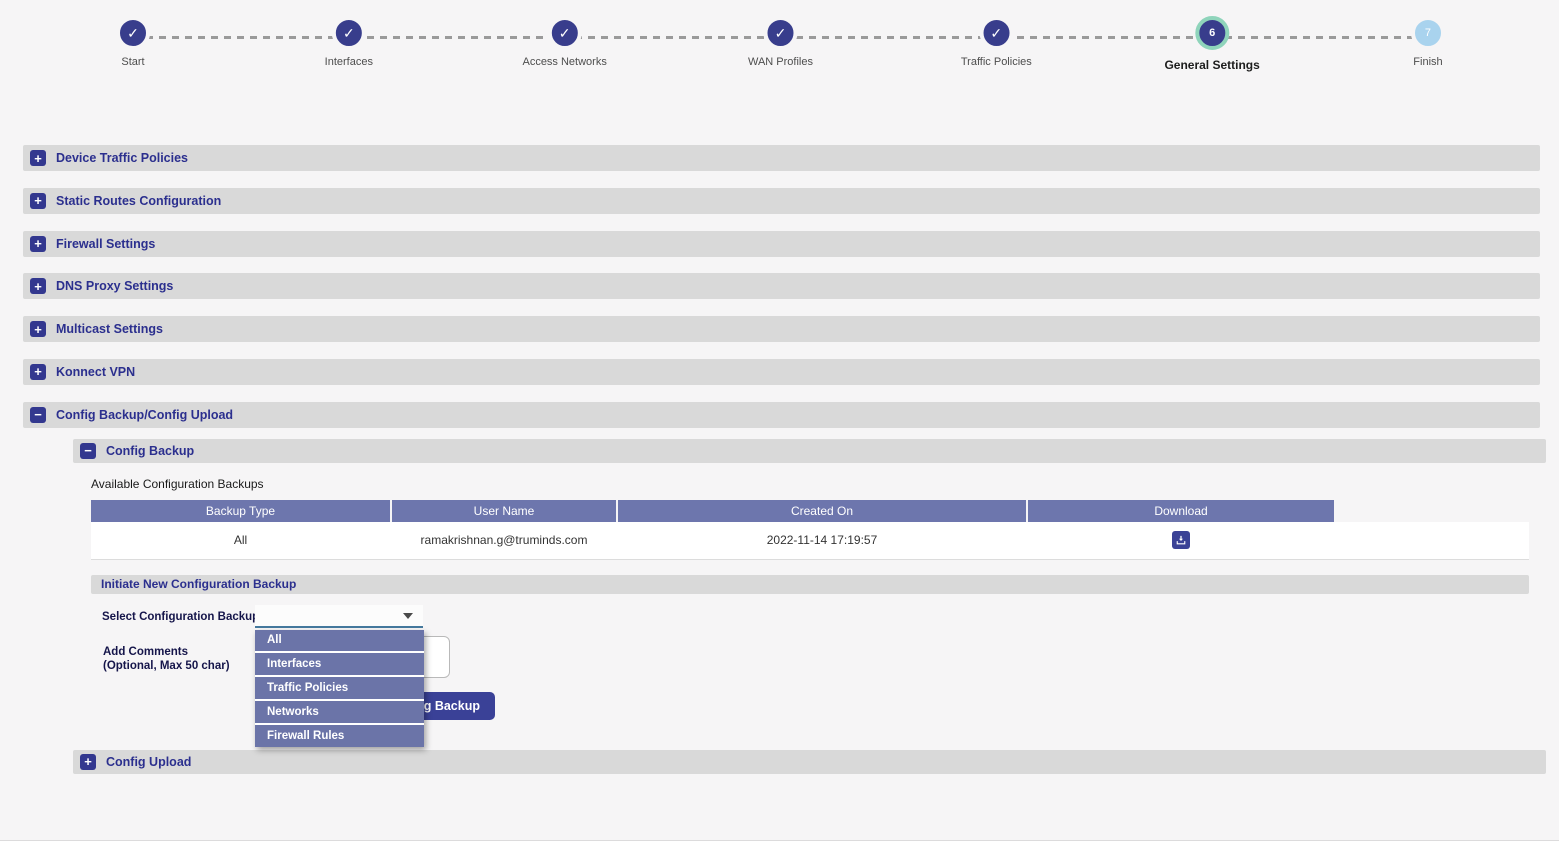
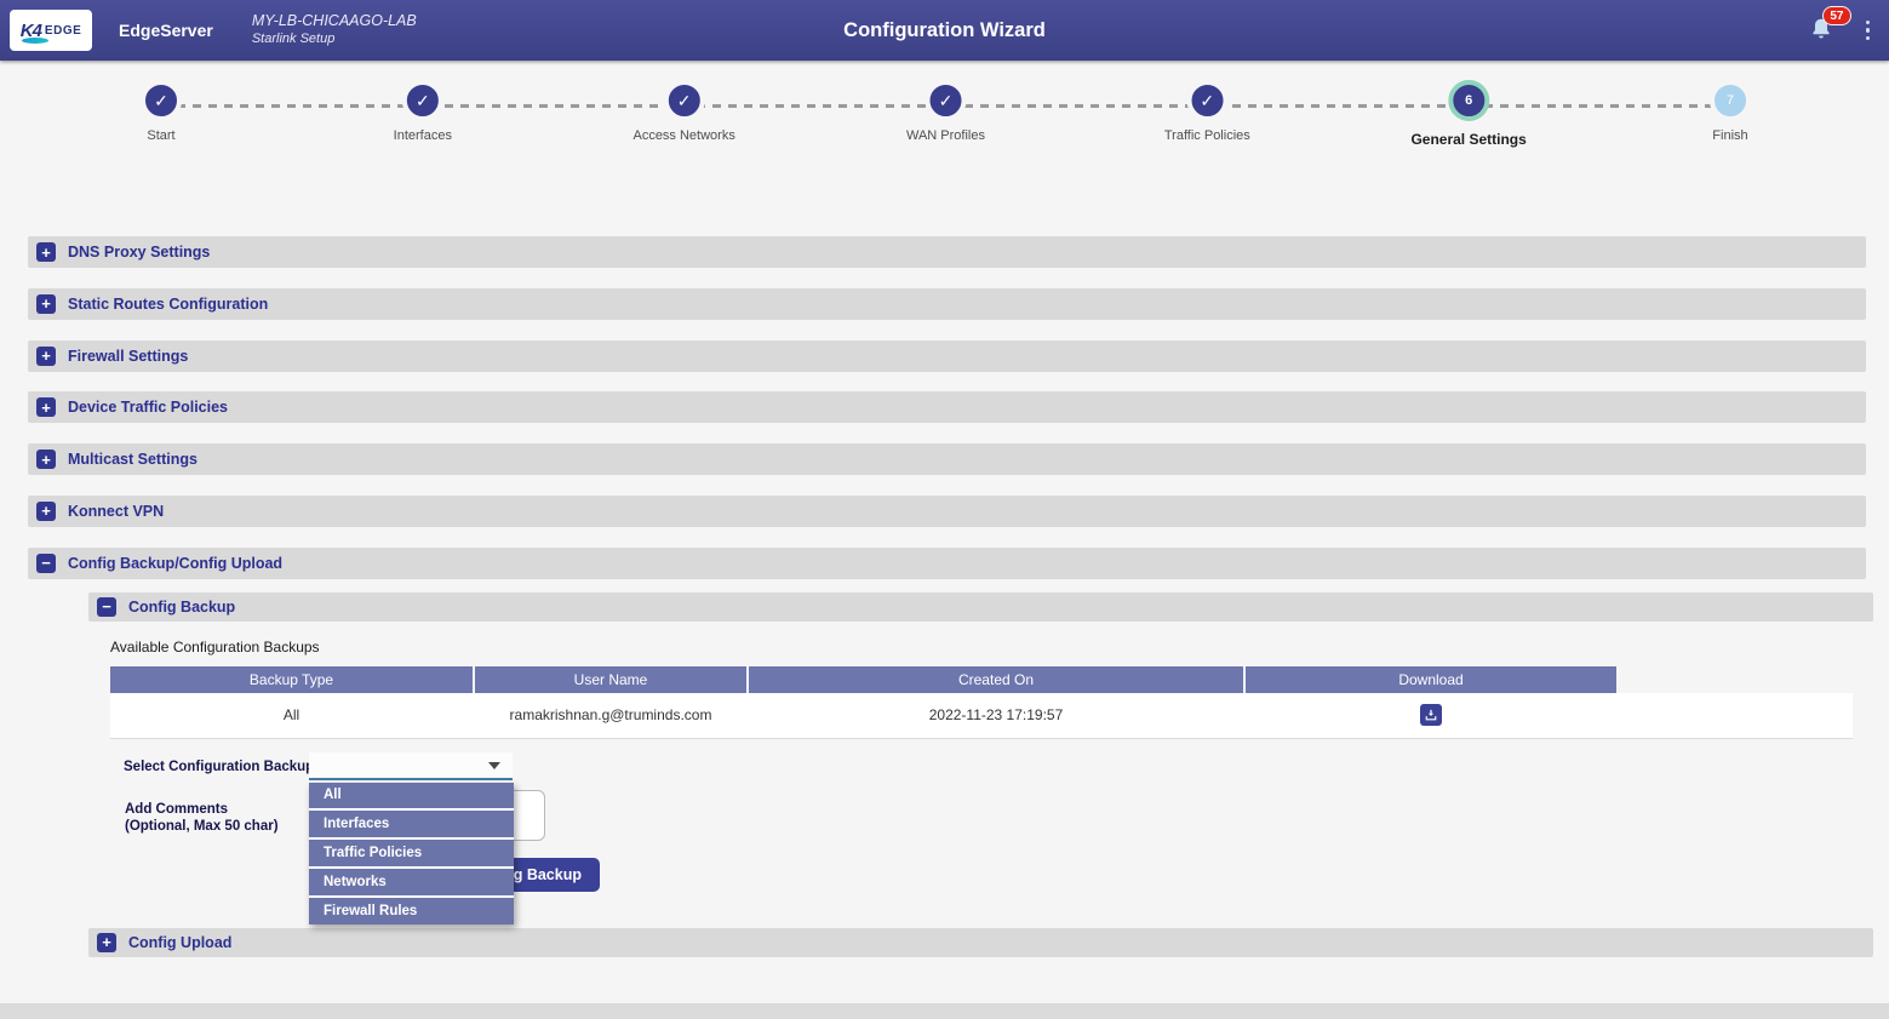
+ K4
+ EDGE
+ EdgeServer
+ MY-LB-CHICAAGO-LAB
+ Starlink Setup
+ Configuration Wizard
+ 57
  ✓
  Start
  ✓
  Interfaces
  ✓
  Access Networks
  ✓
  WAN Profiles
  ✓
  Traffic Policies
  6
  General Settings
  7
  Finish
  +
- Device Traffic Policies
+ DNS Proxy Settings
  +
  Static Routes Configuration
  +
  Firewall Settings
  +
- DNS Proxy Settings
+ Device Traffic Policies
  +
  Multicast Settings
  +
  Konnect VPN
  −
  Config Backup/Config Upload
  −
  Config Backup
  Available Configuration Backups
  Backup Type
  User Name
  Created On
  Download
  All
  ramakrishnan.g@truminds.com
- 2022-11-14 17:19:57
+ 2022-11-23 17:19:57
- Initiate New Configuration Backup
  Select Configuration Backu
  Add Comments
  (Optional, Max 50 char)
  All
  Interfaces
  Traffic Policies
  Networks
  Firewall Rules
  +
  Config Upload
